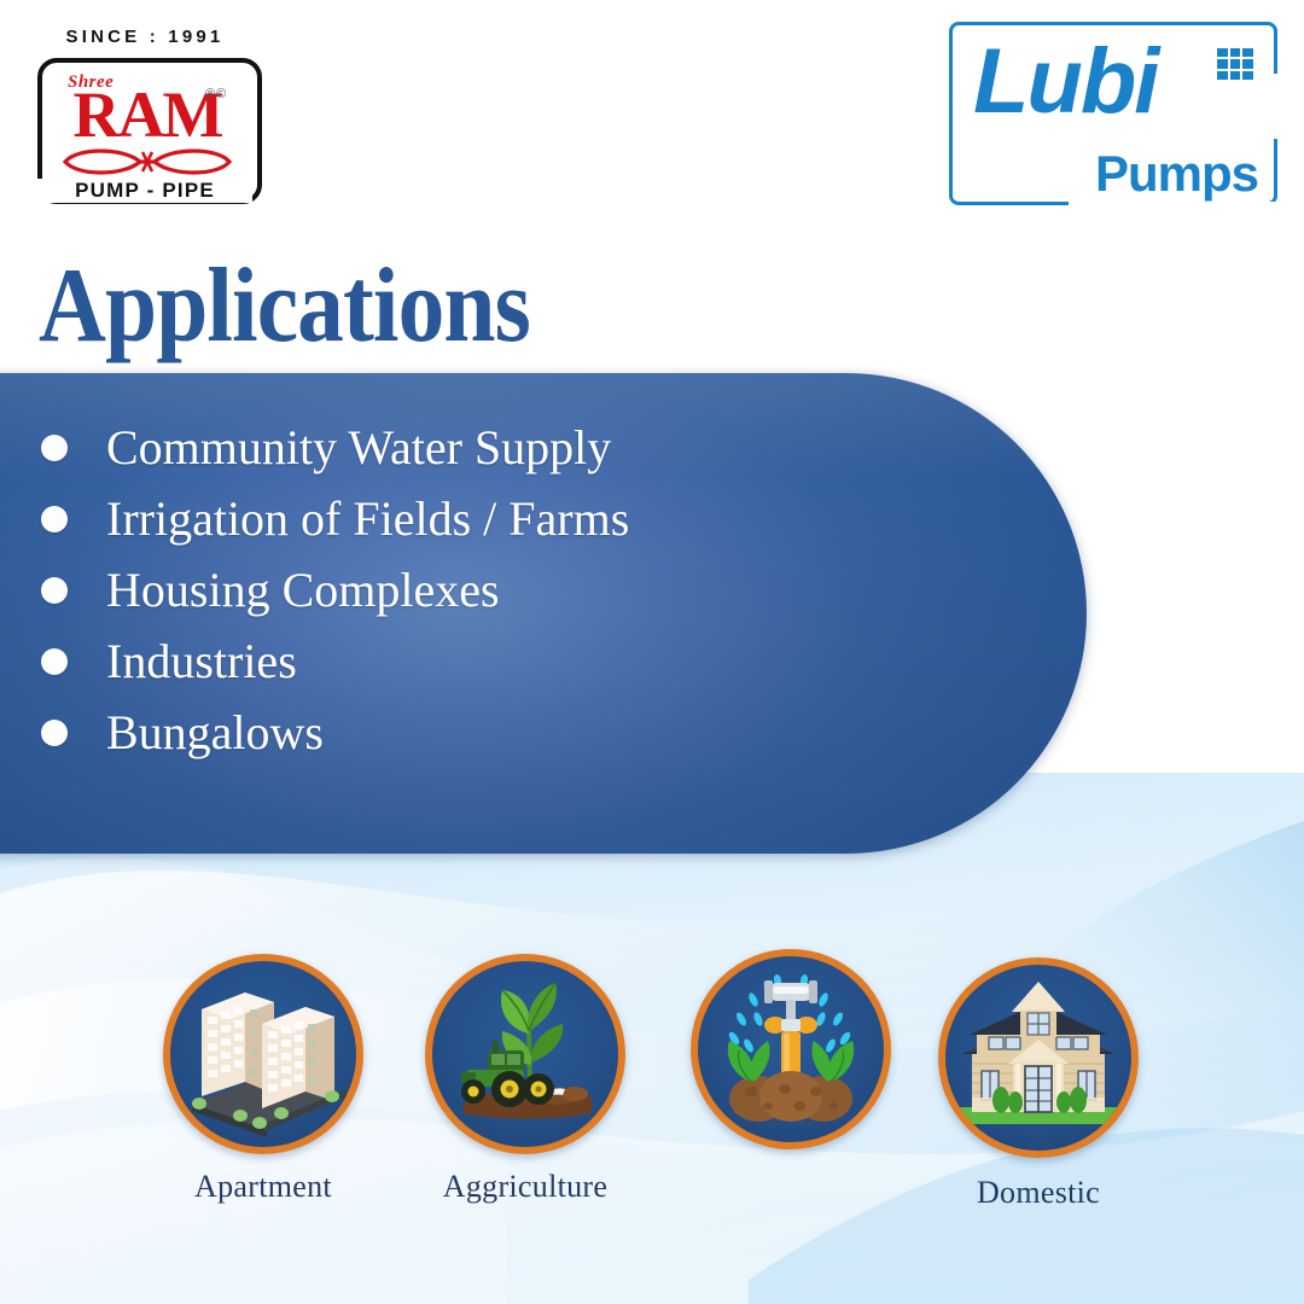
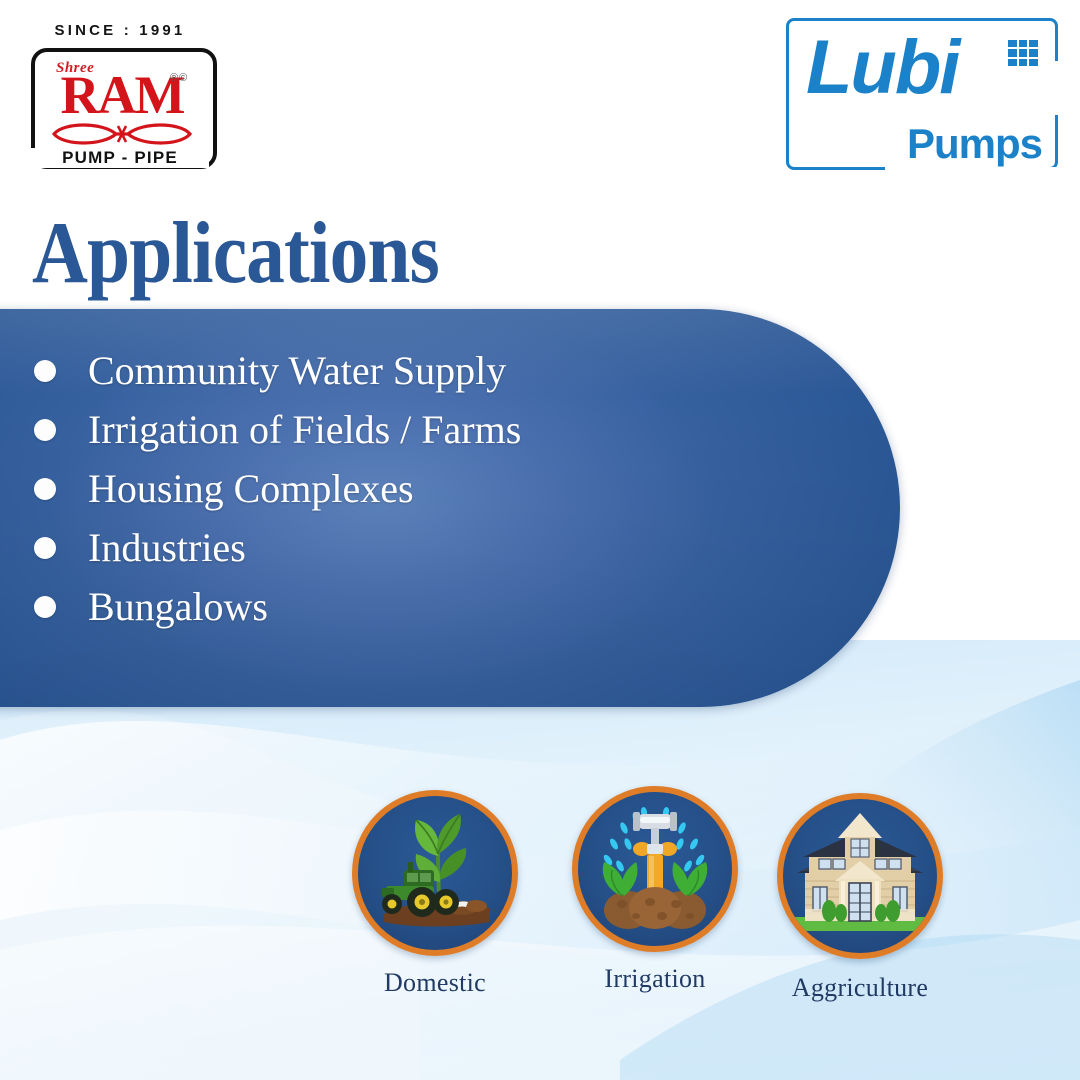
  SINCE : 1991
  Shree
  RAM
  ®©
  PUMP - PIPE
  Lubi
  Pumps
  Applications
  Community Water Supply
  Irrigation of Fields / Farms
  Housing Complexes
  Industries
  Bungalows
- Apartment
- Aggriculture
+ Domestic
+ Irrigation
- Domestic
+ Aggriculture
